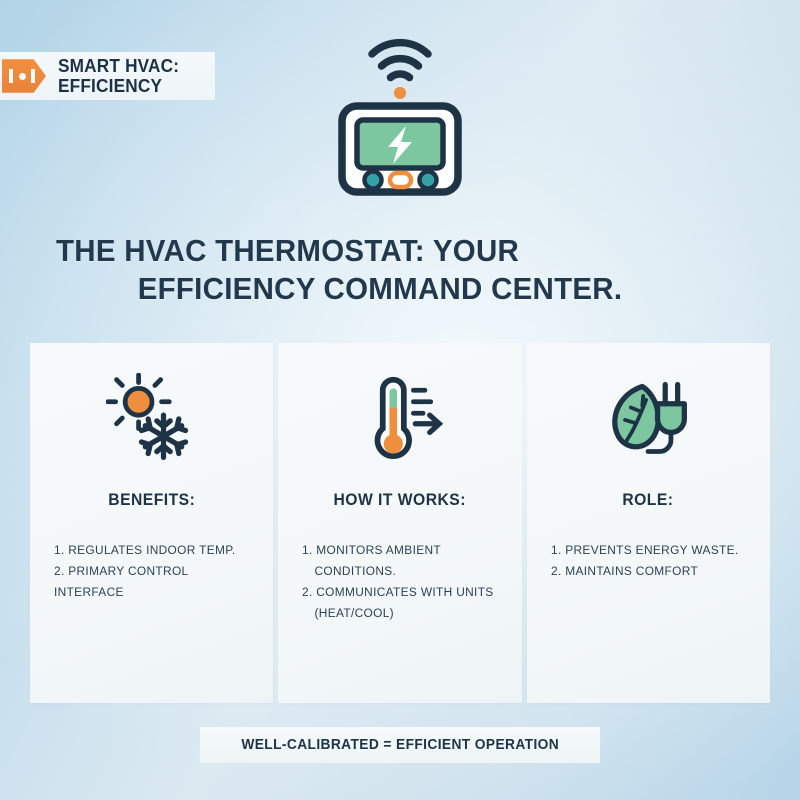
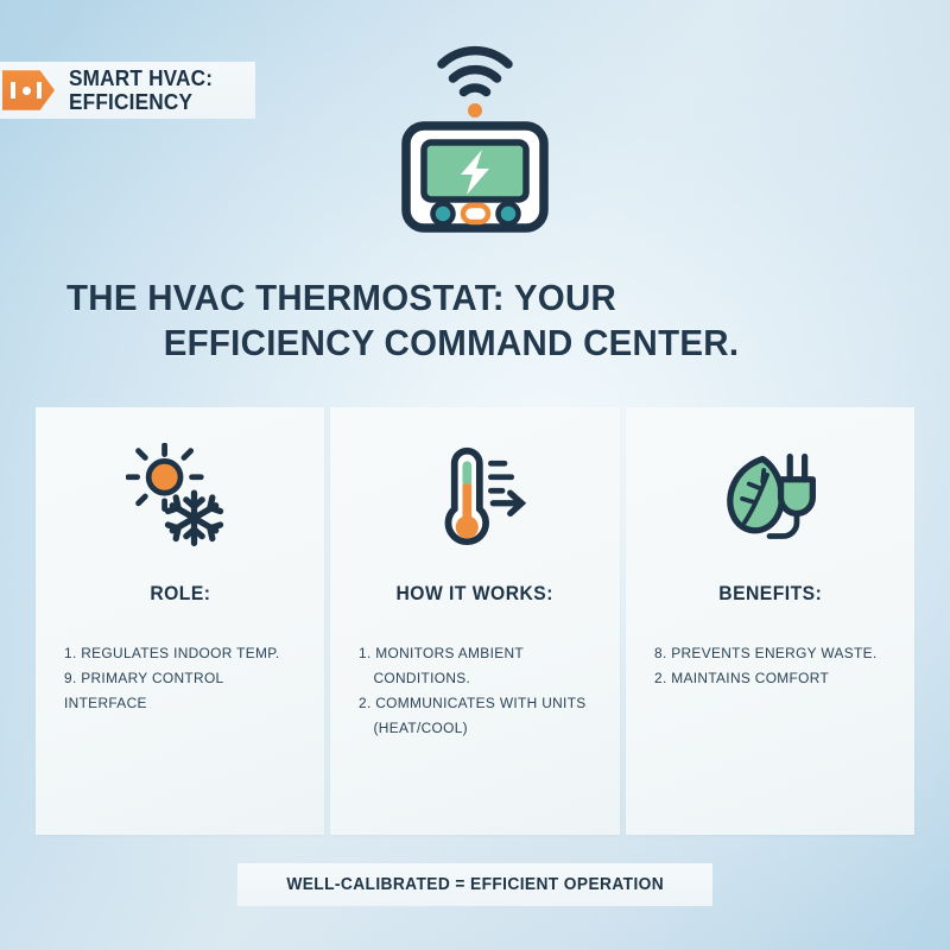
  SMART HVAC:
  EFFICIENCY
  THE HVAC THERMOSTAT: YOUR
  EFFICIENCY COMMAND CENTER.
- BENEFITS:
+ ROLE:
  1. REGULATES INDOOR TEMP.
- 2. PRIMARY CONTROL INTERFACE
+ 9. PRIMARY CONTROL INTERFACE
  HOW IT WORKS:
  1. MONITORS AMBIENT
  CONDITIONS.
  2. COMMUNICATES WITH UNITS
  (HEAT/COOL)
- ROLE:
+ BENEFITS:
- 1. PREVENTS ENERGY WASTE.
+ 8. PREVENTS ENERGY WASTE.
  2. MAINTAINS COMFORT
  WELL-CALIBRATED = EFFICIENT OPERATION
